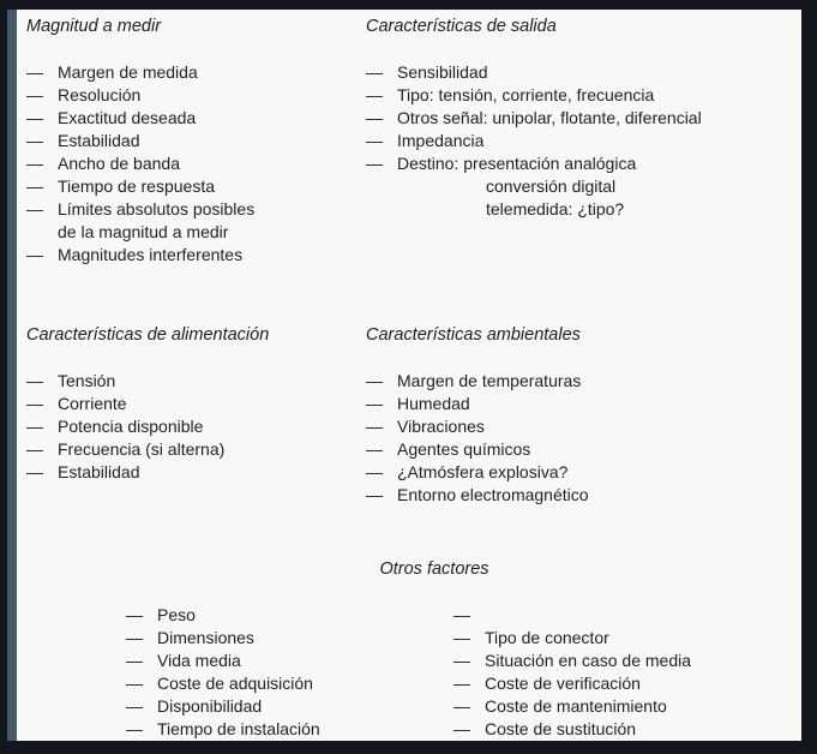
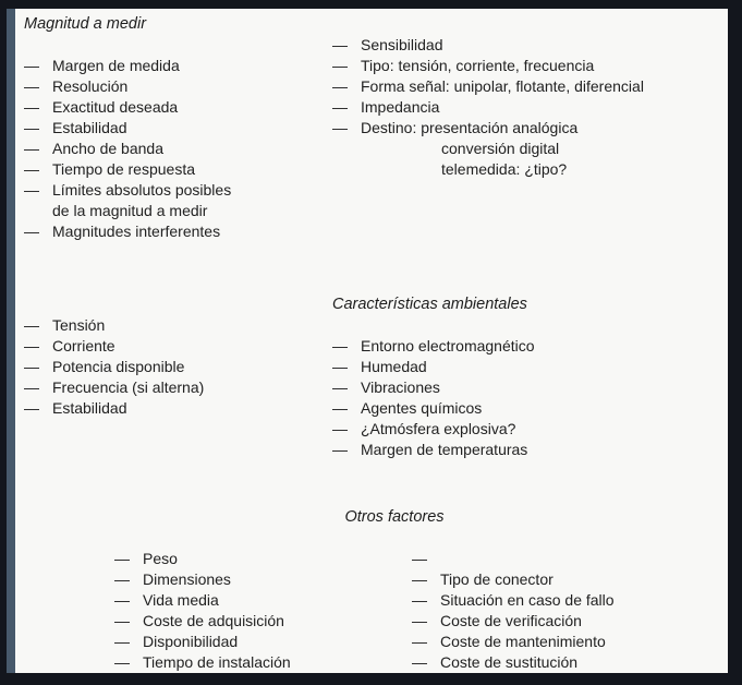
  Magnitud a medir
  —
  Margen de medida
  —
  Resolución
  —
  Exactitud deseada
  —
  Estabilidad
  —
  Ancho de banda
  —
  Tiempo de respuesta
  —
  Límites absolutos posibles
  de la magnitud a medir
  —
  Magnitudes interferentes
- Características de salida
  —
  Sensibilidad
  —
  Tipo: tensión, corriente, frecuencia
  —
- Otros señal: unipolar, flotante, diferencial
+ Forma señal: unipolar, flotante, diferencial
  —
  Impedancia
  —
  Destino: presentación analógica
  conversión digital
  telemedida: ¿tipo?
- Características de alimentación
  —
  Tensión
  —
  Corriente
  —
  Potencia disponible
  —
  Frecuencia (si alterna)
  —
  Estabilidad
  Características ambientales
  —
- Margen de temperaturas
+ Entorno electromagnético
  —
  Humedad
  —
  Vibraciones
  —
  Agentes químicos
  —
  ¿Atmósfera explosiva?
  —
- Entorno electromagnético
+ Margen de temperaturas
  Otros factores
  —
  Peso
  —
  Dimensiones
  —
  Vida media
  —
  Coste de adquisición
  —
  Disponibilidad
  —
  Tiempo de instalación
  —
  —
  Tipo de conector
  —
- Situación en caso de media
+ Situación en caso de fallo
  —
  Coste de verificación
  —
  Coste de mantenimiento
  —
  Coste de sustitución
